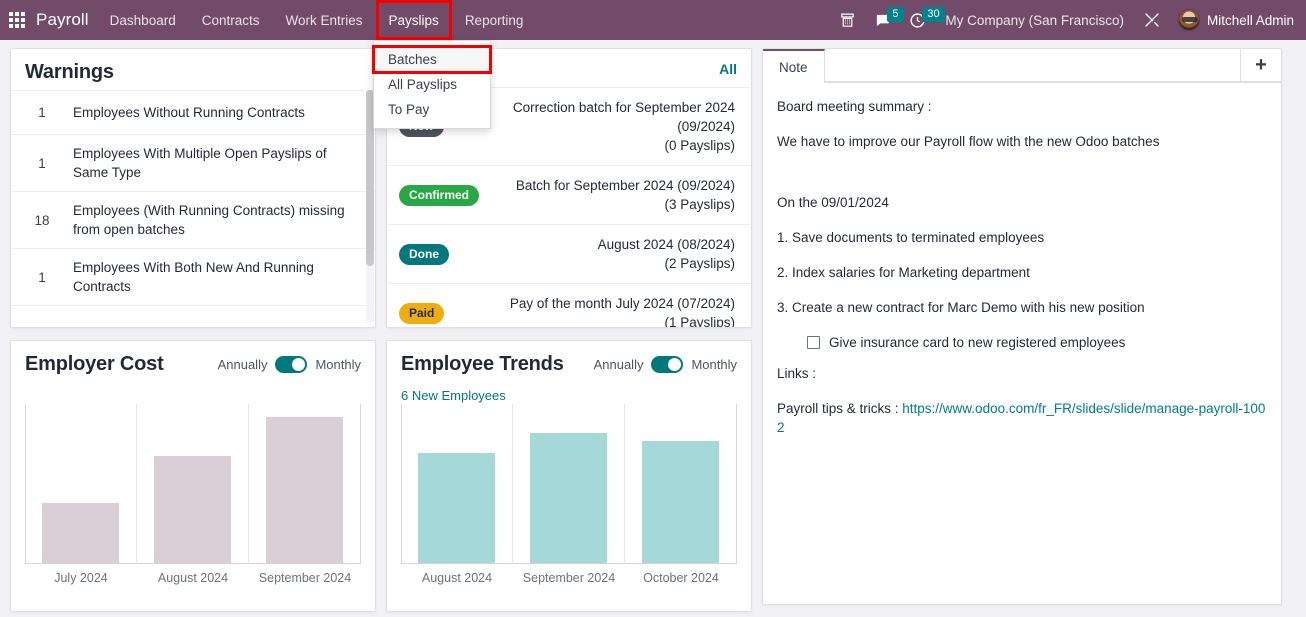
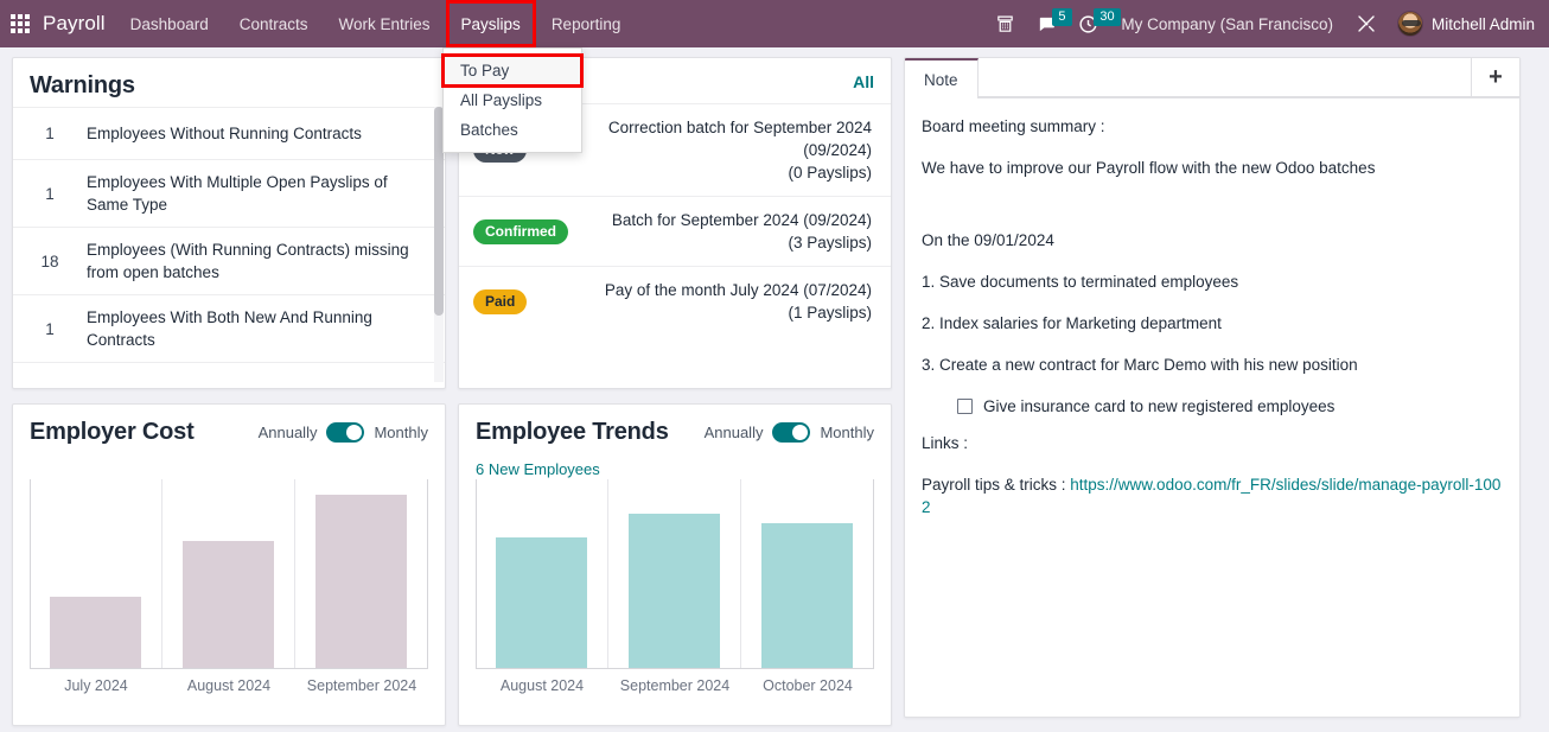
  Payroll
  Dashboard
  Contracts
  Work Entries
  Payslips
  Reporting
  5
  30
  My Company (San Francisco)
  Mitchell Admin
- Batches
+ To Pay
  All Payslips
- To Pay
+ Batches
  Warnings
  1
  Employees Without Running Contracts
  1
  Employees With Multiple Open Payslips of Same Type
  18
  Employees (With Running Contracts) missing from open batches
  1
  Employees With Both New And Running Contracts
  Employer Cost
  Annually
  Monthly
  July 2024
  August 2024
  September 2024
  All
  Correction batch for September 2024
  (09/2024)
  (0 Payslips)
  Confirmed
  Batch for September 2024 (09/2024)
  (3 Payslips)
- Done
- August 2024 (08/2024)
- (2 Payslips)
  Paid
  Pay of the month July 2024 (07/2024)
  (1 Payslips)
  Employee Trends
  Annually
  Monthly
  6 New Employees
  August 2024
  September 2024
  October 2024
  Note
  +
  Board meeting summary :
  We have to improve our Payroll flow with the new Odoo batches
  On the 09/01/2024
  1. Save documents to terminated employees
  2. Index salaries for Marketing department
  3. Create a new contract for Marc Demo with his new position
  Give insurance card to new registered employees
  Links :
  Payroll tips & tricks : https://www.odoo.com/fr_FR/slides/slide/manage-payroll-1002
